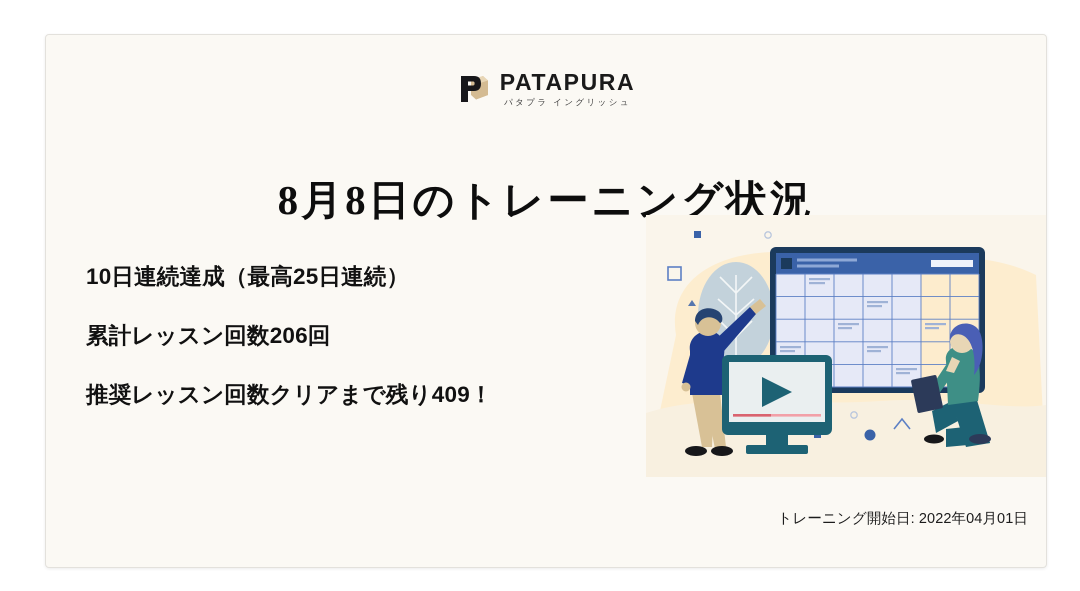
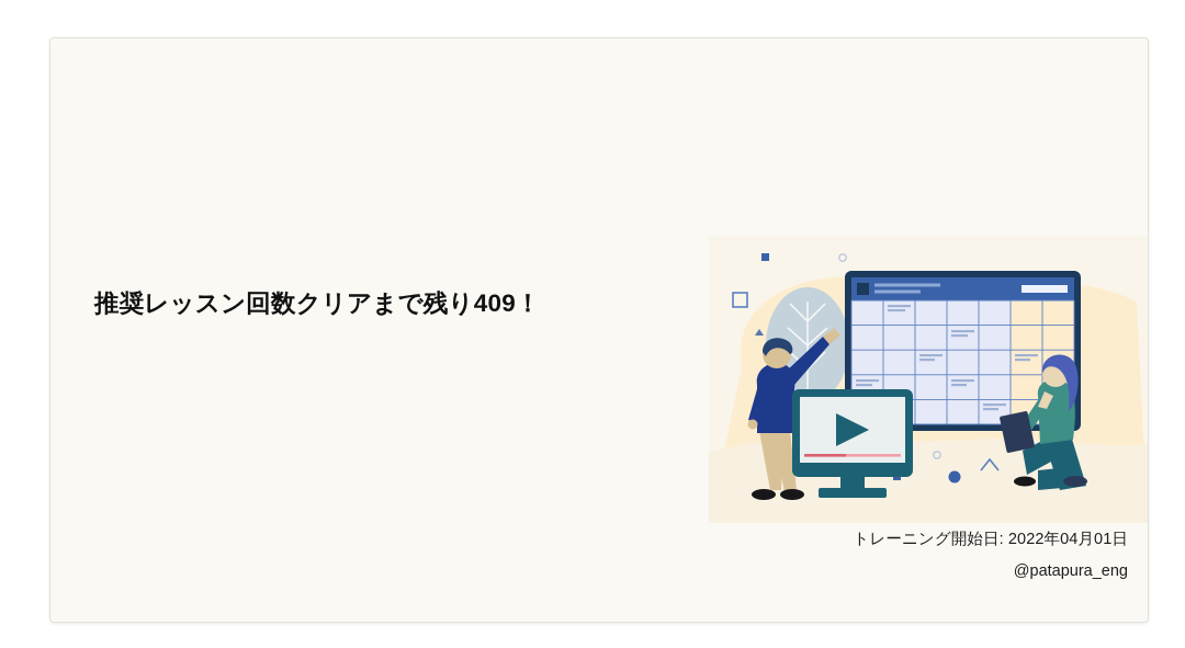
- PATAPURA
- パタプラ イングリッシュ
- 8月8日のトレーニング状況
- 10日連続達成（最高25日連続）
- 累計レッスン回数206回
  推奨レッスン回数クリアまで残り409！
  トレーニング開始日: 2022年04月01日
+ @patapura_eng
